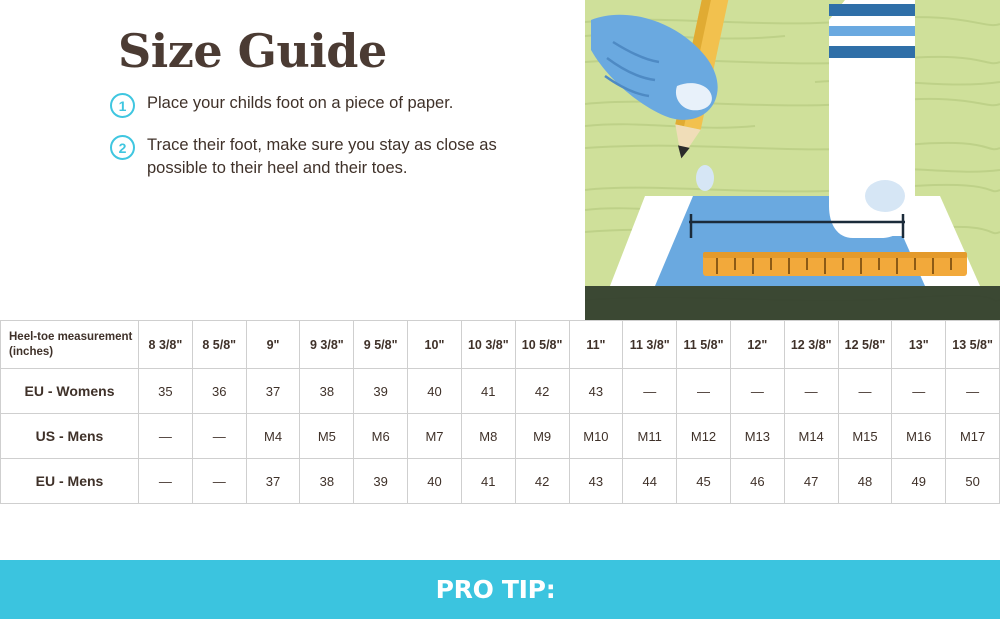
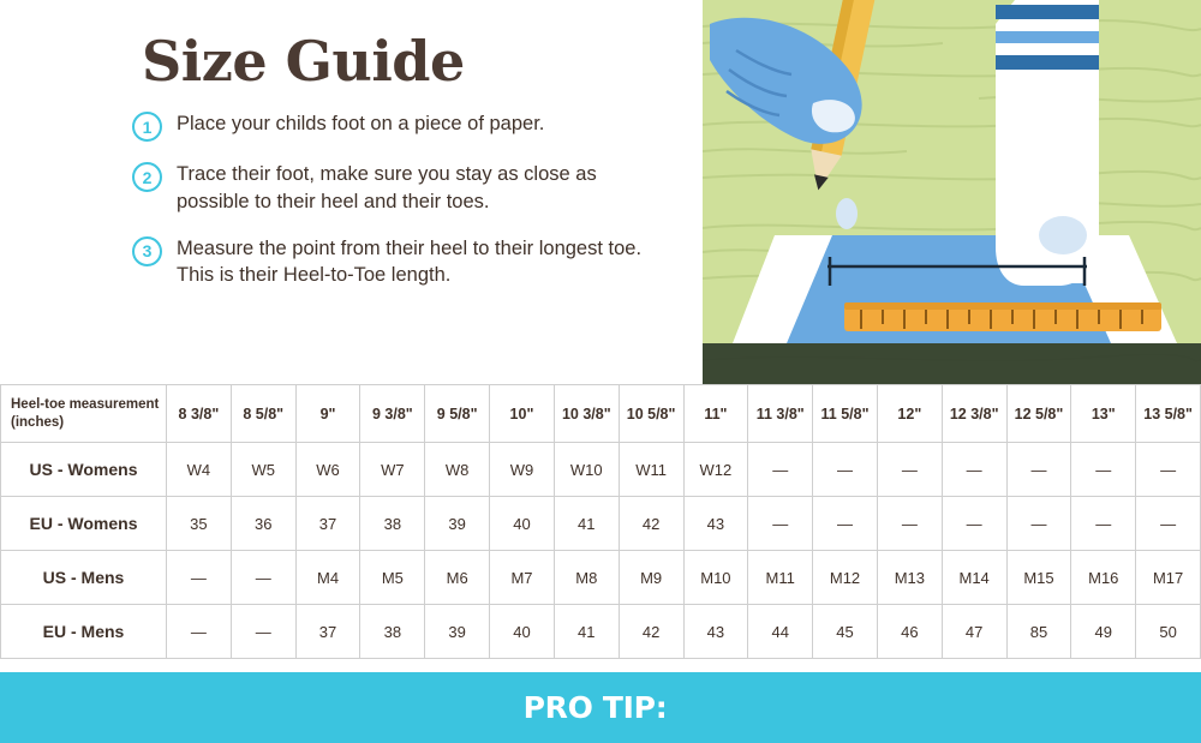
  Size Guide
  1
  Place your childs foot on a piece of paper.
  2
  Trace their foot, make sure you stay as close as possible to their heel and their toes.
+ 3
+ Measure the point from their heel to their longest toe. This is their Heel-to-Toe length.
  Heel-toe measurement (inches)	8 3/8"	8 5/8"	9"	9 3/8"	9 5/8"	10"	10 3/8"	10 5/8"	11"	11 3/8"	11 5/8"	12"	12 3/8"	12 5/8"	13"	13 5/8"
+ US - Womens	W4	W5	W6	W7	W8	W9	W10	W11	W12	—	—	—	—	—	—	—
  EU - Womens	35	36	37	38	39	40	41	42	43	—	—	—	—	—	—	—
  US - Mens	—	—	M4	M5	M6	M7	M8	M9	M10	M11	M12	M13	M14	M15	M16	M17
- EU - Mens	—	—	37	38	39	40	41	42	43	44	45	46	47	48	49	50
+ EU - Mens	—	—	37	38	39	40	41	42	43	44	45	46	47	85	49	50
  PRO TIP:
